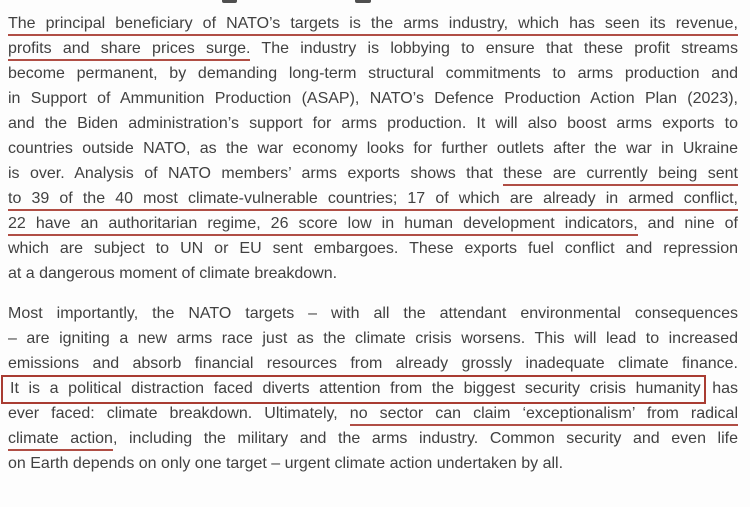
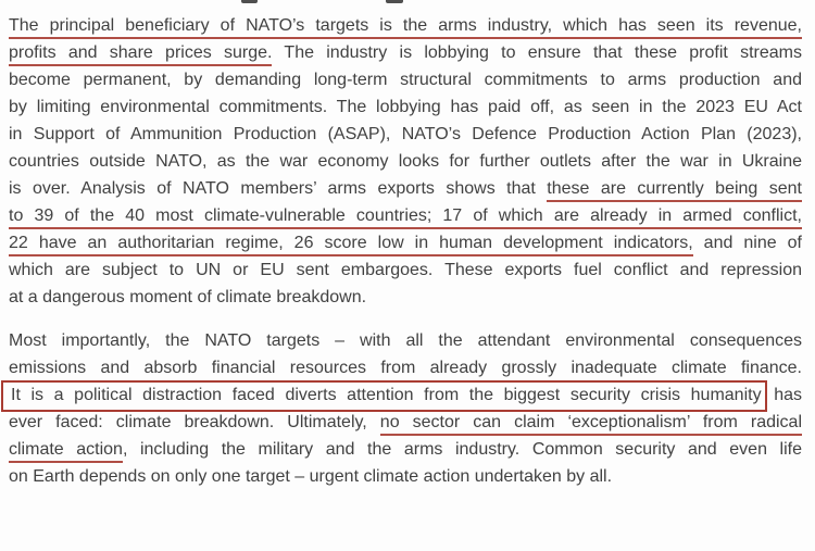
  The principal beneficiary of NATO’s targets is the arms industry, which has seen its revenue,
  profits and share prices surge. The industry is lobbying to ensure that these profit streams
  become permanent, by demanding long-term structural commitments to arms production and
+ by limiting environmental commitments. The lobbying has paid off, as seen in the 2023 EU Act
  in Support of Ammunition Production (ASAP), NATO’s Defence Production Action Plan (2023),
- and the Biden administration’s support for arms production. It will also boost arms exports to
  countries outside NATO, as the war economy looks for further outlets after the war in Ukraine
  is over. Analysis of NATO members’ arms exports shows that these are currently being sent
  to 39 of the 40 most climate-vulnerable countries; 17 of which are already in armed conflict,
  22 have an authoritarian regime, 26 score low in human development indicators, and nine of
  which are subject to UN or EU sent embargoes. These exports fuel conflict and repression
  at a dangerous moment of climate breakdown.
  Most importantly, the NATO targets – with all the attendant environmental consequences
- – are igniting a new arms race just as the climate crisis worsens. This will lead to increased
  emissions and absorb financial resources from already grossly inadequate climate finance.
  It is a political distraction faced diverts attention from the biggest security crisis humanity has
  ever faced: climate breakdown. Ultimately, no sector can claim ‘exceptionalism’ from radical
  climate action, including the military and the arms industry. Common security and even life
  on Earth depends on only one target – urgent climate action undertaken by all.
